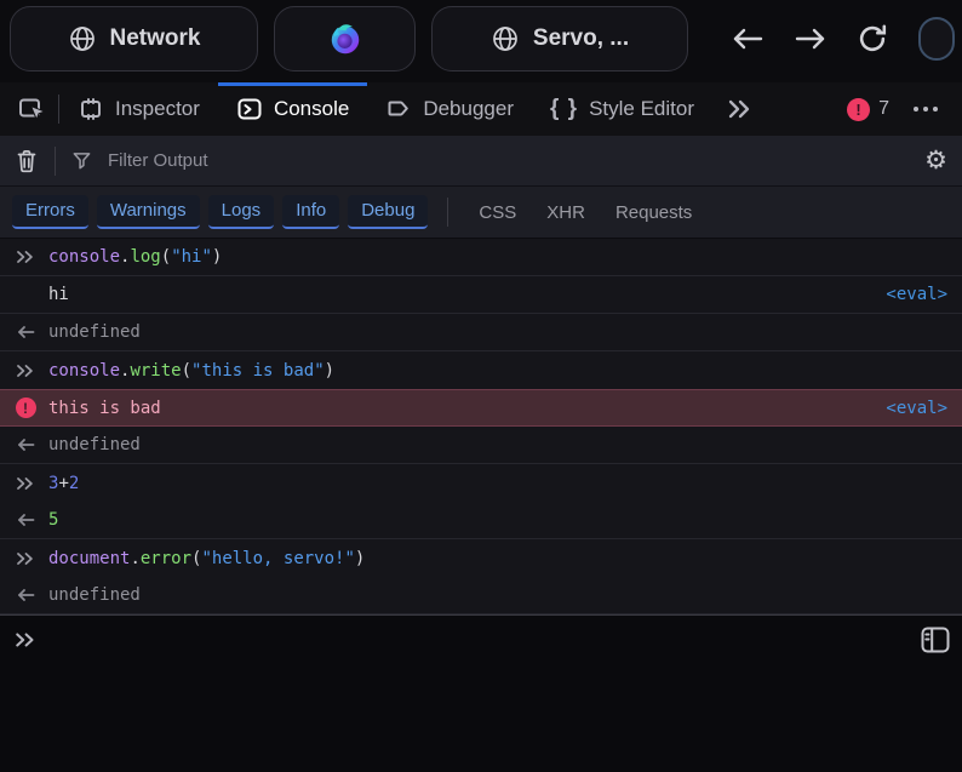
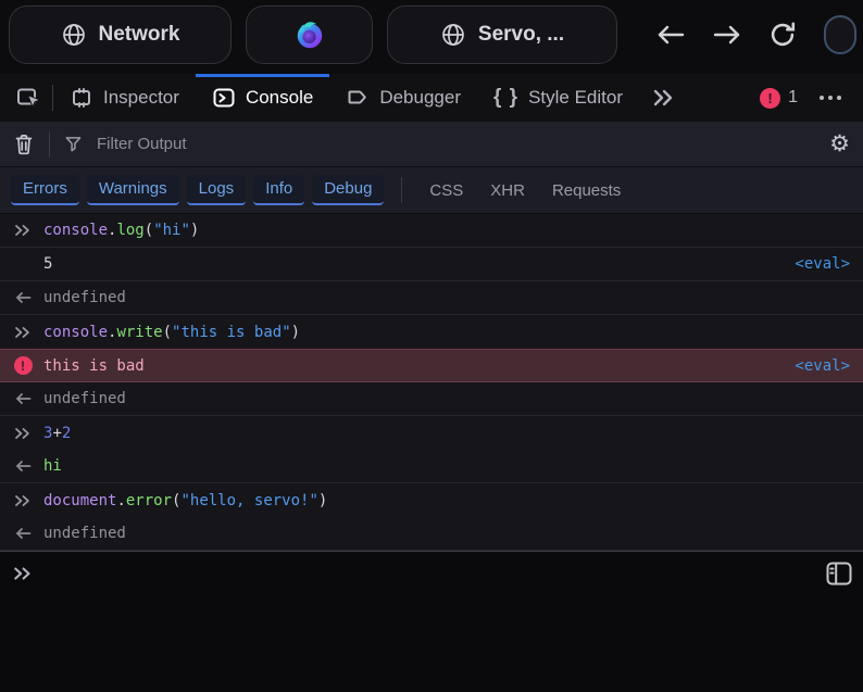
  Network
  Servo, ...
  Inspector
  Console
  Debugger
  { }
  Style Editor
  !
- 7
+ 1
  Filter Output
  ⚙
  Errors
  Warnings
  Logs
  Info
  Debug
  CSS
  XHR
  Requests
  console
  .
  log
  (
  "hi"
  )
- hi
+ 5
  <eval>
  undefined
  console
  .
  write
  (
  "this is bad"
  )
  !
  this is bad
  <eval>
  undefined
  3
  +
  2
- 5
+ hi
  document
  .
  error
  (
  "hello, servo!"
  )
  undefined
